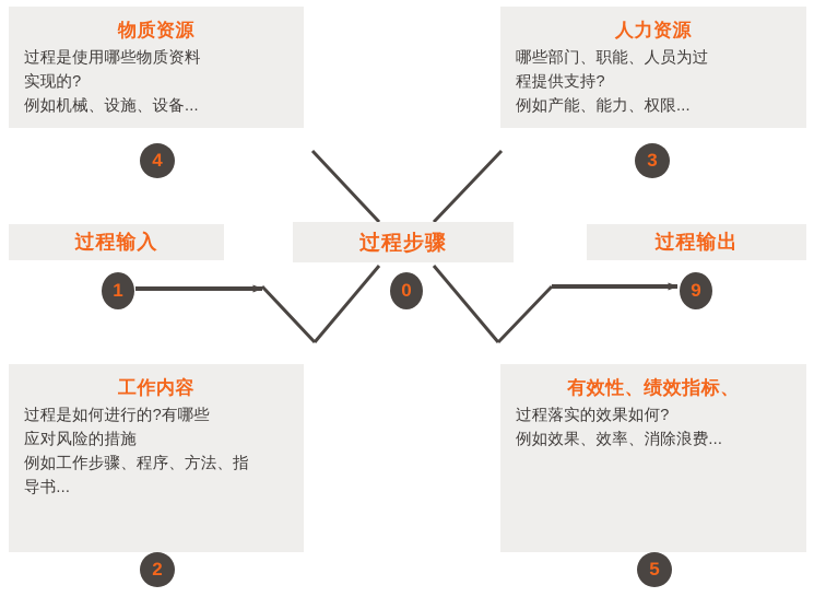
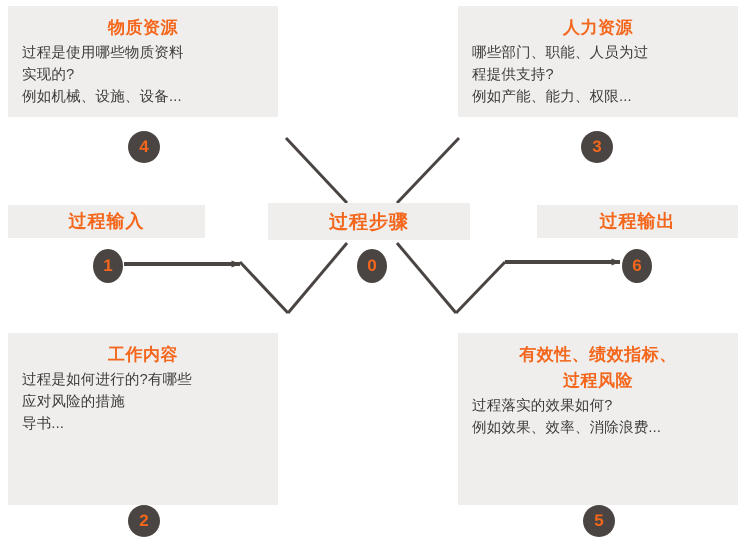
  物质资源
  过程是使用哪些物质资料
  实现的?
  例如机械、设施、设备...
  人力资源
  哪些部门、职能、人员为过
  程提供支持?
  例如产能、能力、权限...
  工作内容
  过程是如何进行的?有哪些
  应对风险的措施
- 例如工作步骤、程序、方法、指
  导书...
  有效性、绩效指标、
+ 过程风险
  过程落实的效果如何?
  例如效果、效率、消除浪费...
  过程输入
  过程步骤
  过程输出
  4
  3
  1
  0
- 9
+ 6
  2
  5
